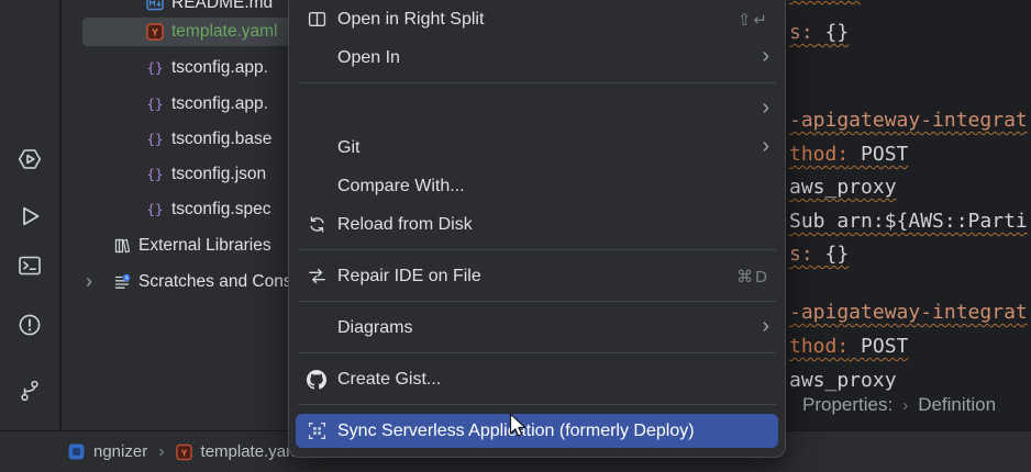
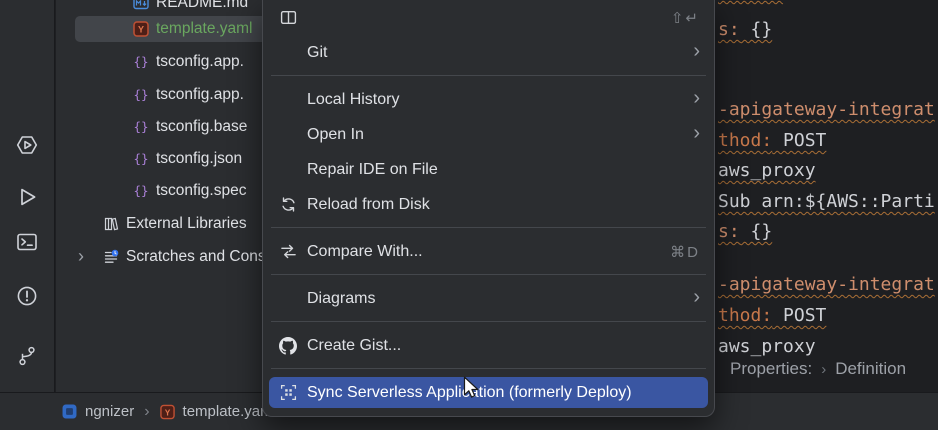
  README.md
  Y
  template.yaml
  {}
  tsconfig.app.
  {}
  tsconfig.app.
  {}
  tsconfig.base
  {}
  tsconfig.json
  {}
  tsconfig.spec
  External Libraries
  ›
  Scratches and Con
  s: {}
  -apigateway-integrat
  thod: POST
  aws_proxy
  Sub arn:${AWS::Parti
  s: {}
  -apigateway-integrat
  thod: POST
  aws_proxy
  Properties:
  ›
  Definition
  ngnizer
  ›
  Y
  template.ya
- Open in Right Split
  ⇧↵
- Open In
+ Git
  ›
+ Local History
  ›
- Git
+ Open In
  ›
- Compare With...
+ Repair IDE on File
  Reload from Disk
- Repair IDE on File
+ Compare With...
  ⌘D
  Diagrams
  ›
  Create Gist...
  Sync Serverless Appliation (formerly Deploy)
